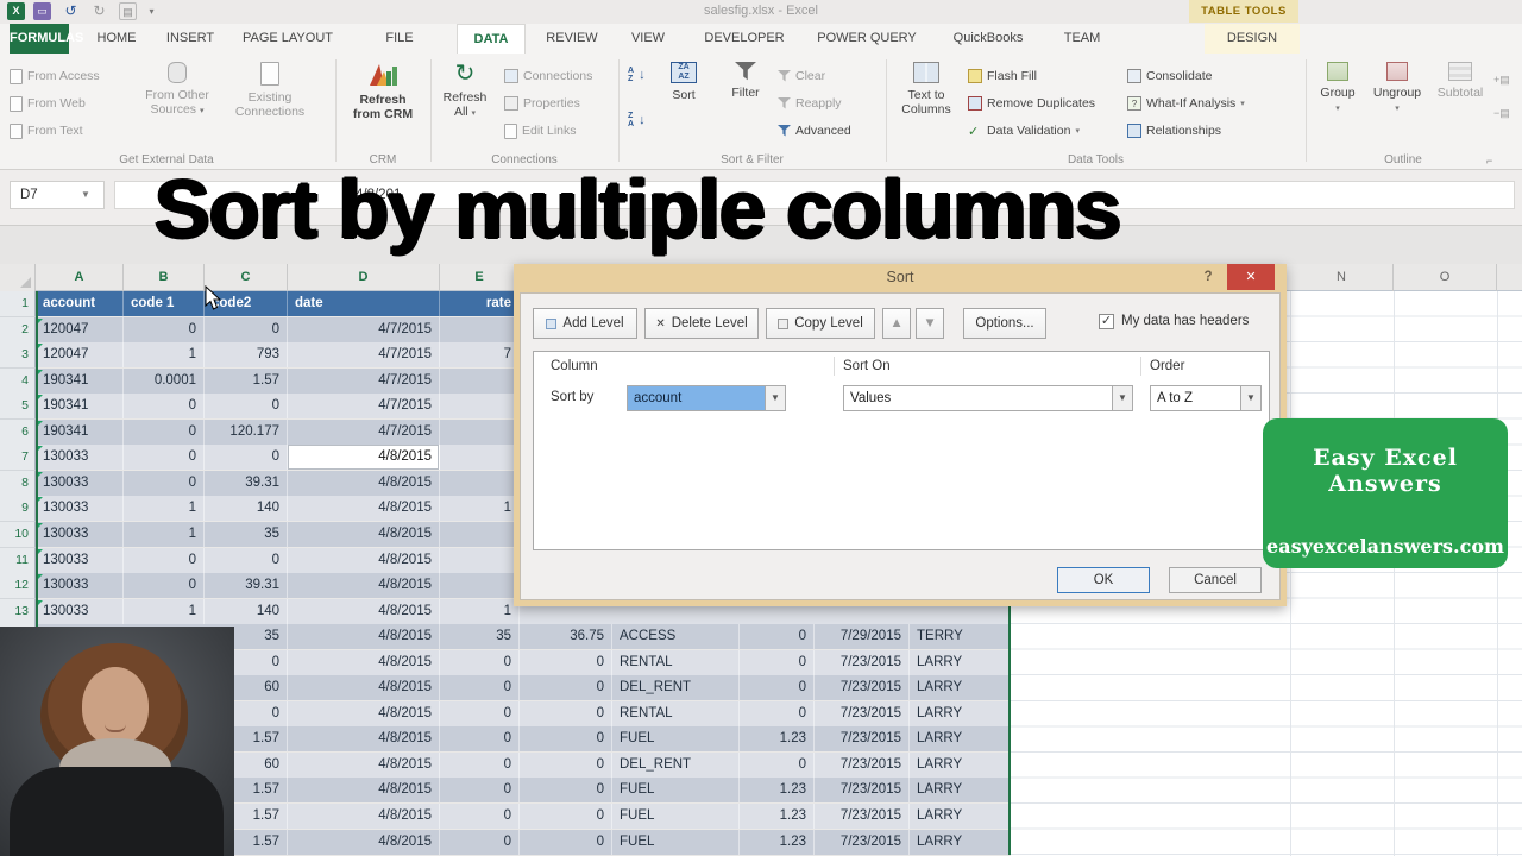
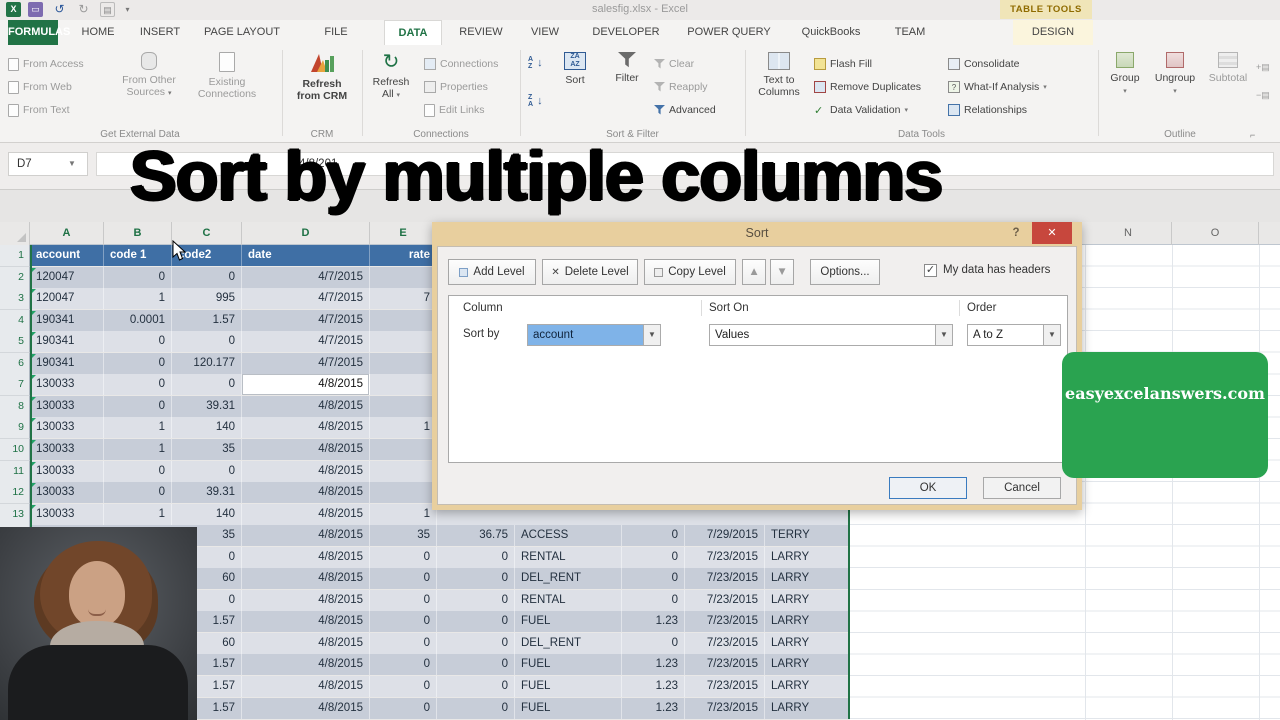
  X
  ▭
  ↺
  ↻
  ▤
  ▾
  salesfig.xlsx - Excel
  TABLE TOOLS
  FORMULAS
  HOME
  INSERT
  PAGE LAYOUT
  FILE
  DATA
  REVIEW
  VIEW
  DEVELOPER
  POWER QUERY
  QuickBooks
  TEAM
  DESIGN
  From Access
  From Web
  From Text
  From Other
  Sources
  Existing
  Connections
  Get External Data
  Refresh
  from CRM
  CRM
  ↻
  Refresh
  All
  Connections
  Properties
  Edit Links
  Connections
  ↓
  ↓
  Sort
  Filter
  Clear
  Reapply
  Advanced
  Sort & Filter
  Text to
  Columns
  Flash Fill
  Remove Duplicates
  ✓
  Data Validation
  Consolidate
  ?
  What-If Analysis
  Relationships
  Data Tools
  Group
  Ungroup
  Subtotal
  +▤
  −▤
  Outline
  ⌐
  D7
  ▼
  4/8/201
  A
  B
  C
  D
  E
  N
  O
  1
  account
  code 1
  ode2
  date
  rate
  2
  120047
  0
  0
  4/7/2015
  3
  120047
  1
- 793
+ 995
  4/7/2015
  7
  4
  190341
  0.0001
  1.57
  4/7/2015
  5
  190341
  0
  0
  4/7/2015
  6
  190341
  0
  120.177
  4/7/2015
  7
  130033
  0
  0
  4/8/2015
  8
  130033
  0
  39.31
  4/8/2015
  9
  130033
  1
  140
  4/8/2015
  1
  10
  130033
  1
  35
  4/8/2015
  11
  130033
  0
  0
  4/8/2015
  12
  130033
  0
  39.31
  4/8/2015
  13
  130033
  1
  140
  4/8/2015
  1
  35
  4/8/2015
  35
  36.75
  ACCESS
  0
  7/29/2015
  TERRY
  0
  4/8/2015
  0
  0
  RENTAL
  0
  7/23/2015
  LARRY
  60
  4/8/2015
  0
  0
  DEL_RENT
  0
  7/23/2015
  LARRY
  0
  4/8/2015
  0
  0
  RENTAL
  0
  7/23/2015
  LARRY
  1.57
  4/8/2015
  0
  0
  FUEL
  1.23
  7/23/2015
  LARRY
  60
  4/8/2015
  0
  0
  DEL_RENT
  0
  7/23/2015
  LARRY
  1.57
  4/8/2015
  0
  0
  FUEL
  1.23
  7/23/2015
  LARRY
  1.57
  4/8/2015
  0
  0
  FUEL
  1.23
  7/23/2015
  LARRY
  1.57
  4/8/2015
  0
  0
  FUEL
  1.23
  7/23/2015
  LARRY
  Sort
  ?
  ✕
  Add Level
  ✕
  Delete Level
  Copy Level
  ▲
  ▼
  Options...
  ✓
  My data has headers
  Column
  Sort On
  Order
  Sort by
  account
  ▼
  Values
  ▼
  A to Z
  ▼
  OK
  Cancel
  Sort by multiple columns
- Easy Excel Answers
  easyexcelanswers.com
